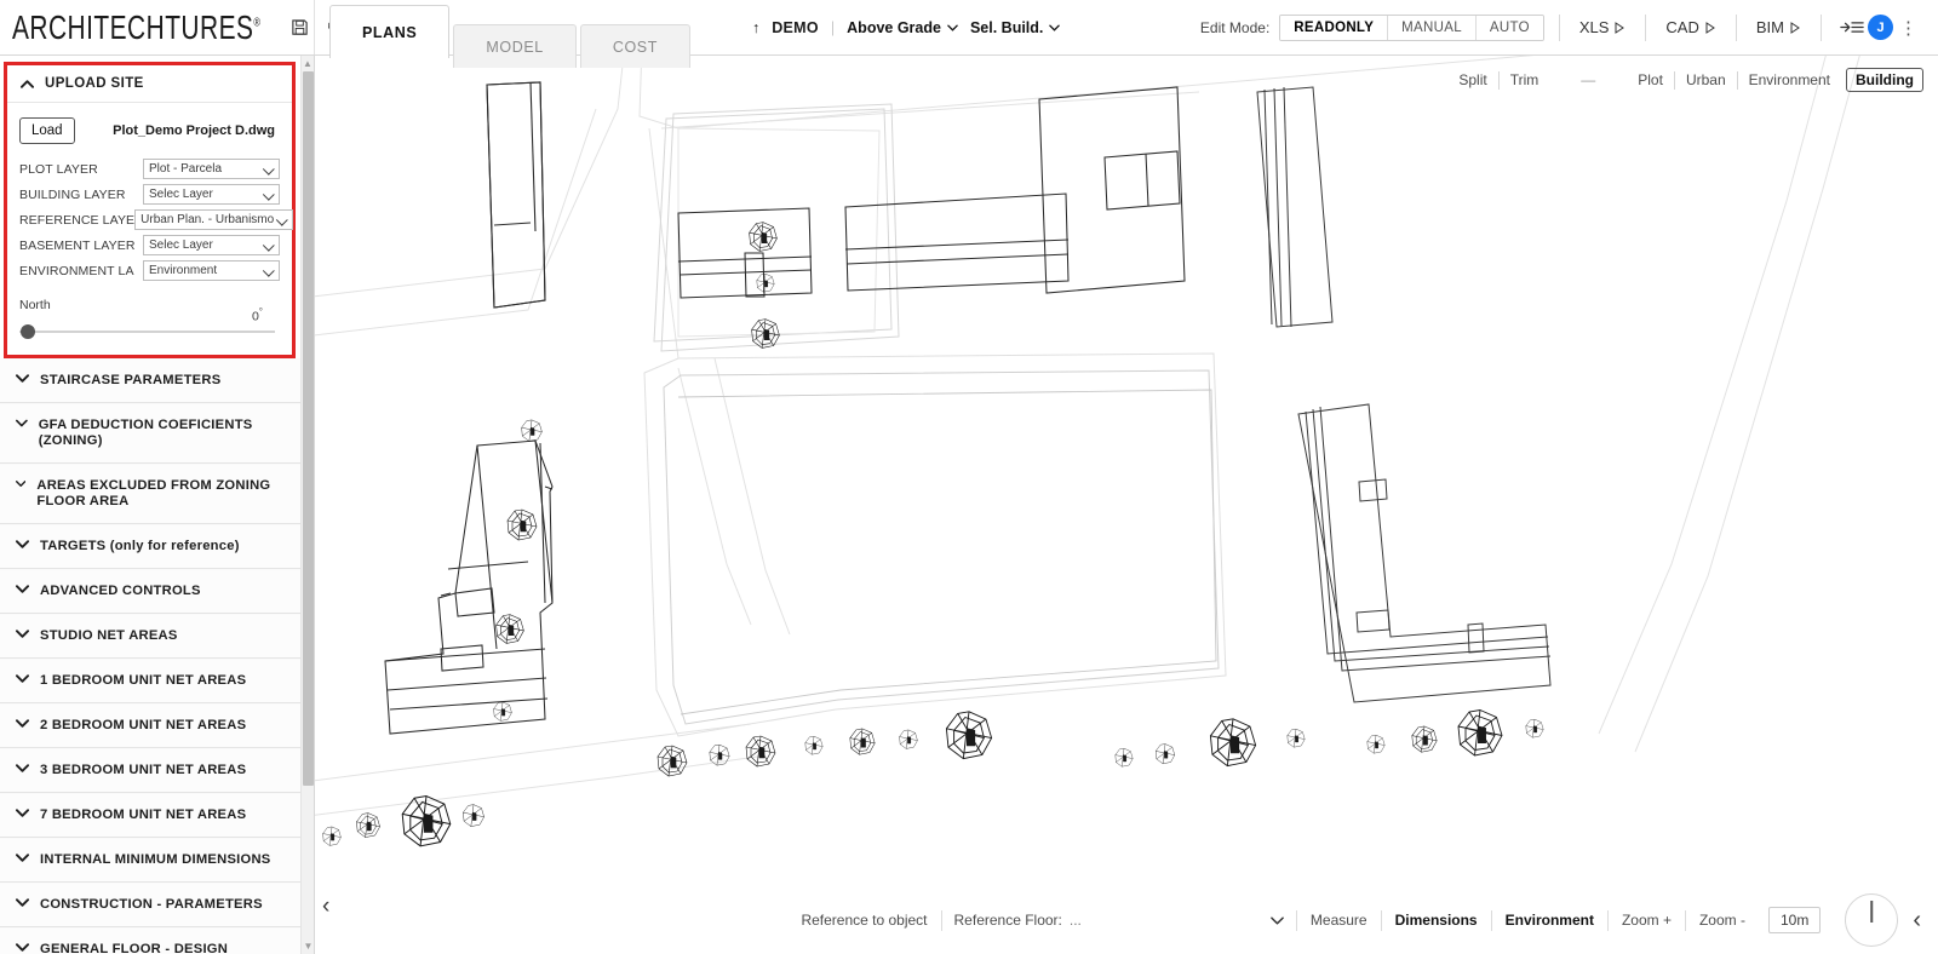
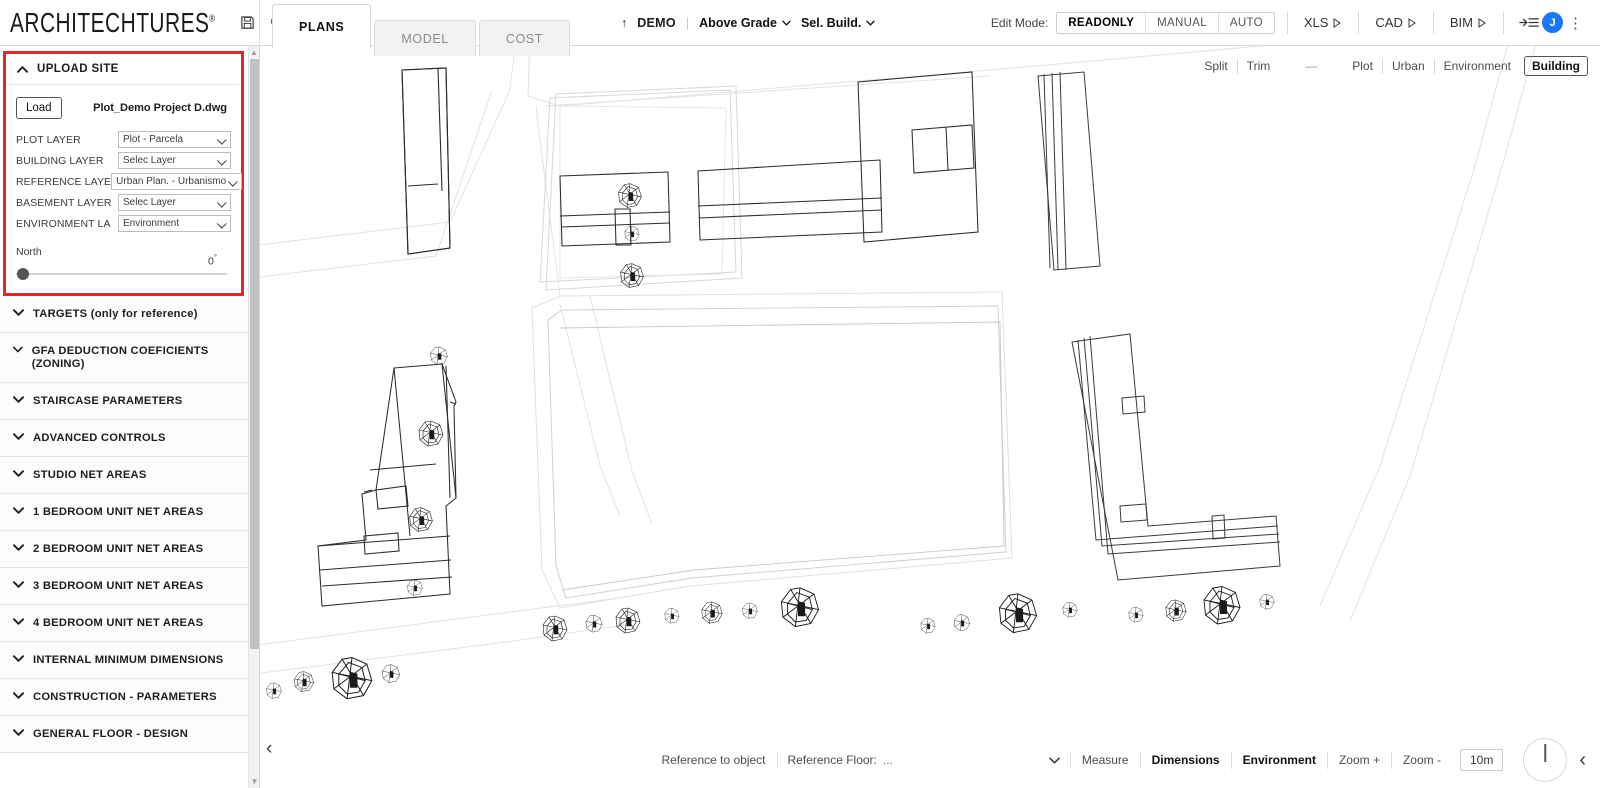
  ARCHITECHTURES®
  PLANS
  MODEL
  COST
  ↑
  DEMO
  |
  Above Grade
  Sel. Build.
  Edit Mode:
  READONLY
  MANUAL
  AUTO
  XLS
  CAD
  BIM
  J
  ⋮
  UPLOAD SITE
  Load
  Plot_Demo Project D.dwg
  PLOT LAYER
  Plot - Parcela
  BUILDING LAYER
  Selec Layer
  REFERENCE LAYE
  Urban Plan. - Urbanismo
  BASEMENT LAYER
  Selec Layer
  ENVIRONMENT LA
  Environment
  North
  0°
- STAIRCASE PARAMETERS
+ TARGETS (only for reference)
  GFA DEDUCTION COEFICIENTS (ZONING)
- AREAS EXCLUDED FROM ZONING FLOOR AREA
- TARGETS (only for reference)
+ STAIRCASE PARAMETERS
  ADVANCED CONTROLS
  STUDIO NET AREAS
  1 BEDROOM UNIT NET AREAS
  2 BEDROOM UNIT NET AREAS
  3 BEDROOM UNIT NET AREAS
- 7 BEDROOM UNIT NET AREAS
+ 4 BEDROOM UNIT NET AREAS
  INTERNAL MINIMUM DIMENSIONS
  CONSTRUCTION - PARAMETERS
  GENERAL FLOOR - DESIGN
  ▲
  ▼
  Split
  Trim
  —
  Plot
  Urban
  Environment
  Building
  Reference to object
  Reference Floor:
  ...
  Measure
  Dimensions
  Environment
  Zoom +
  Zoom -
  10m
  ‹
  ‹
